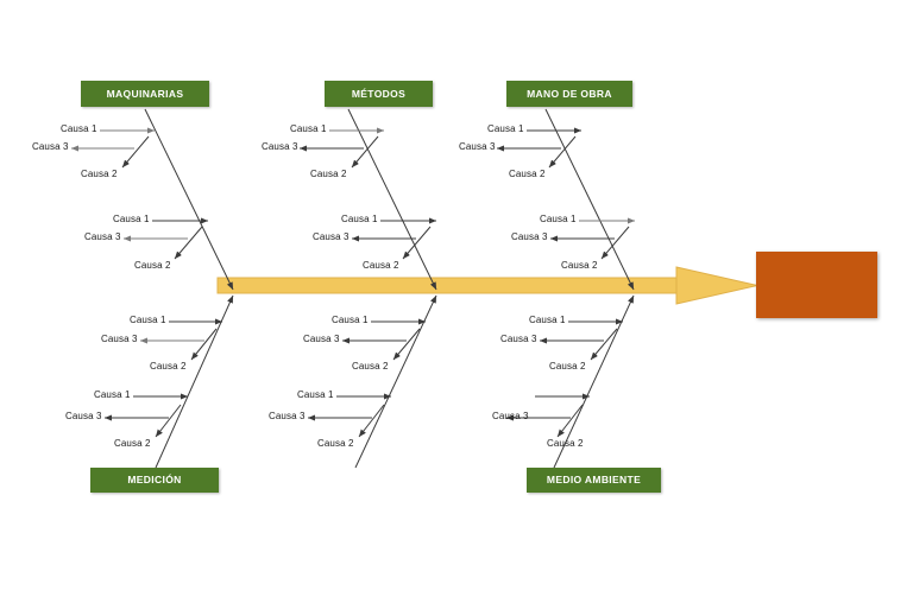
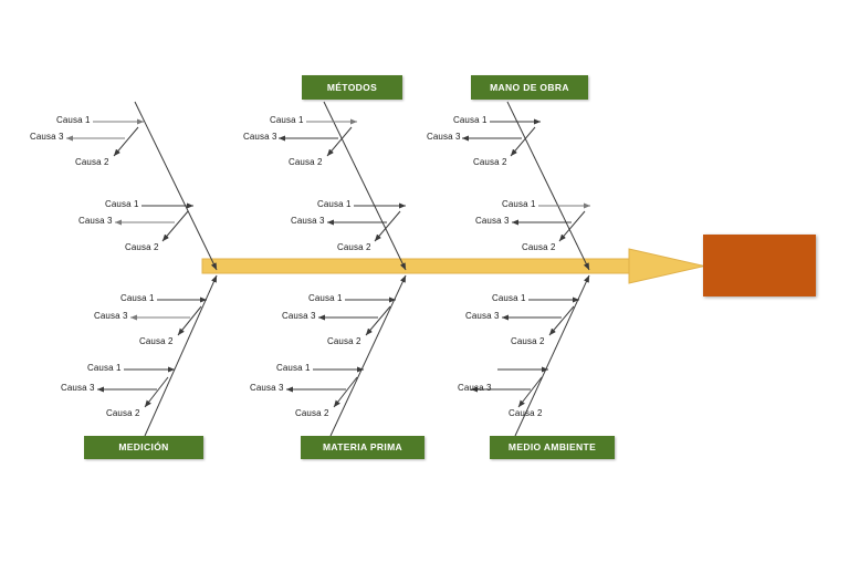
- MAQUINARIAS
  MÉTODOS
  MANO DE OBRA
  MEDICIÓN
+ MATERIA PRIMA
  MEDIO AMBIENTE
  Causa 1
  Causa 3
  Causa 2
  Causa 1
  Causa 3
  Causa 2
  Causa 1
  Causa 3
  Causa 2
  Causa 1
  Causa 3
  Causa 2
  Causa 1
  Causa 3
  Causa 2
  Causa 1
  Causa 3
  Causa 2
  Causa 1
  Causa 3
  Causa 2
  Causa 1
  Causa 3
  Causa 2
  Causa 1
  Causa 3
  Causa 2
  Causa 1
  Causa 3
  Causa 2
  Causa 1
  Causa 3
  Causa 2
  Causa 3
  Causa 2
